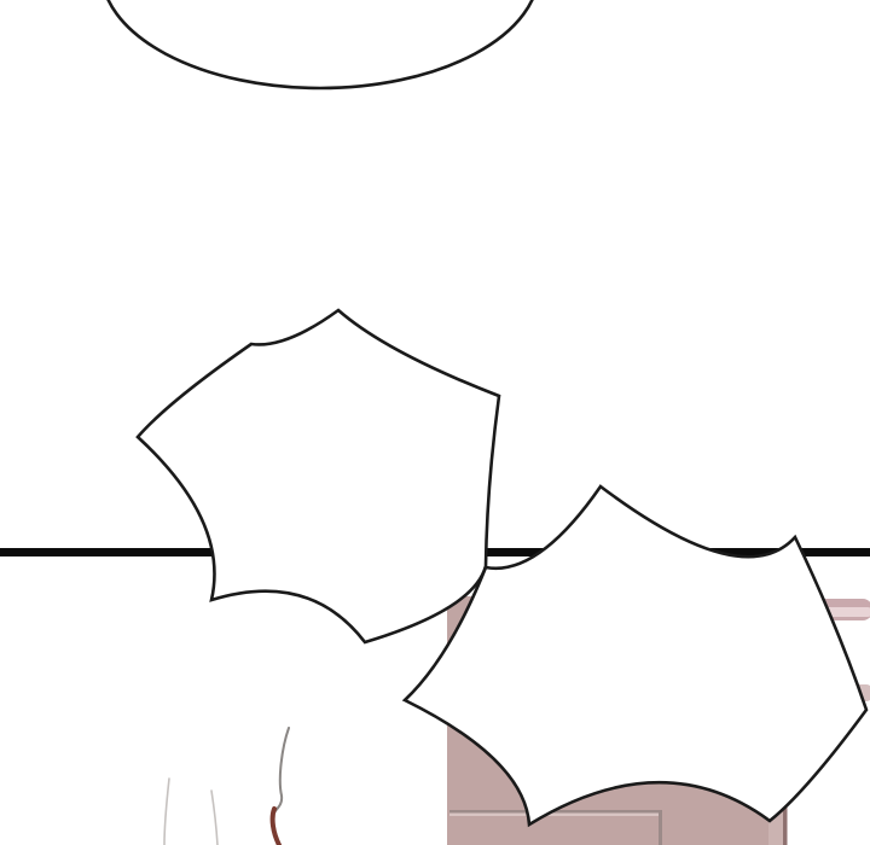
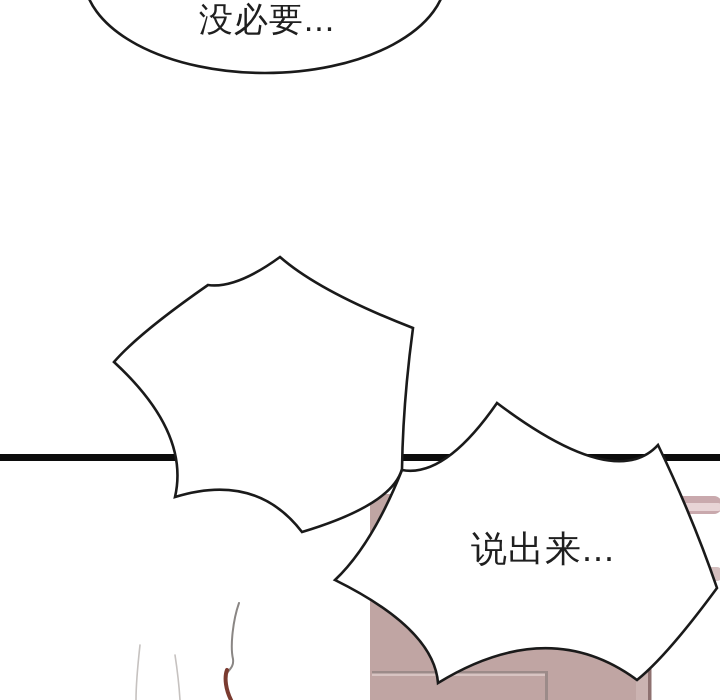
+ 没必要...
+ 说出来...
